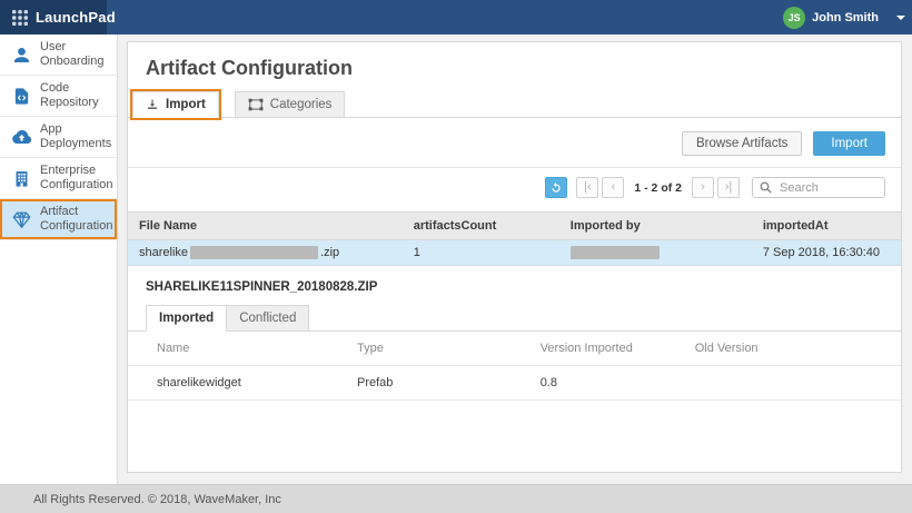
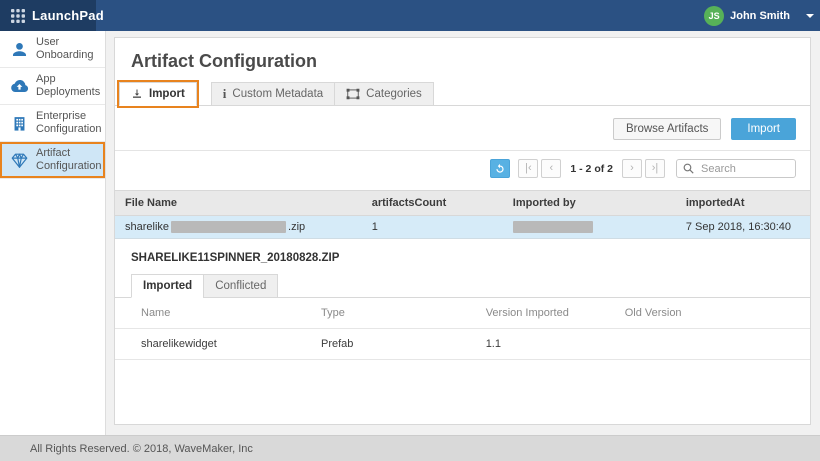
  LaunchPad
  JS
  John Smith
  User Onboarding
- Code Repository
  App Deployments
  Enterprise Configuration
  Artifact Configuration
  Artifact Configuration
  Import
+ i
+ Custom Metadata
  Categories
  Browse Artifacts
  Import
  |‹
  ‹
  1 - 2 of 2
  ›
  ›|
  Search
  File Name	artifactsCount	Imported by	importedAt
  sharelike .zip	1		7 Sep 2018, 16:30:40
  SHARELIKE11SPINNER_20180828.ZIP
  Imported
  Conflicted
  Name	Type	Version Imported	Old Version
- sharelikewidget	Prefab	0.8
+ sharelikewidget	Prefab	1.1
  All Rights Reserved. © 2018, WaveMaker, Inc
